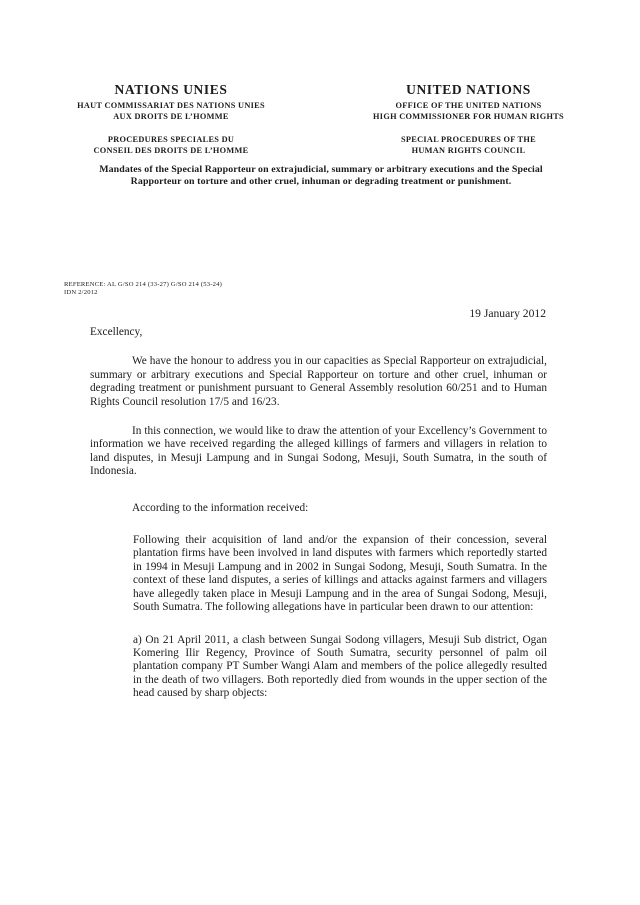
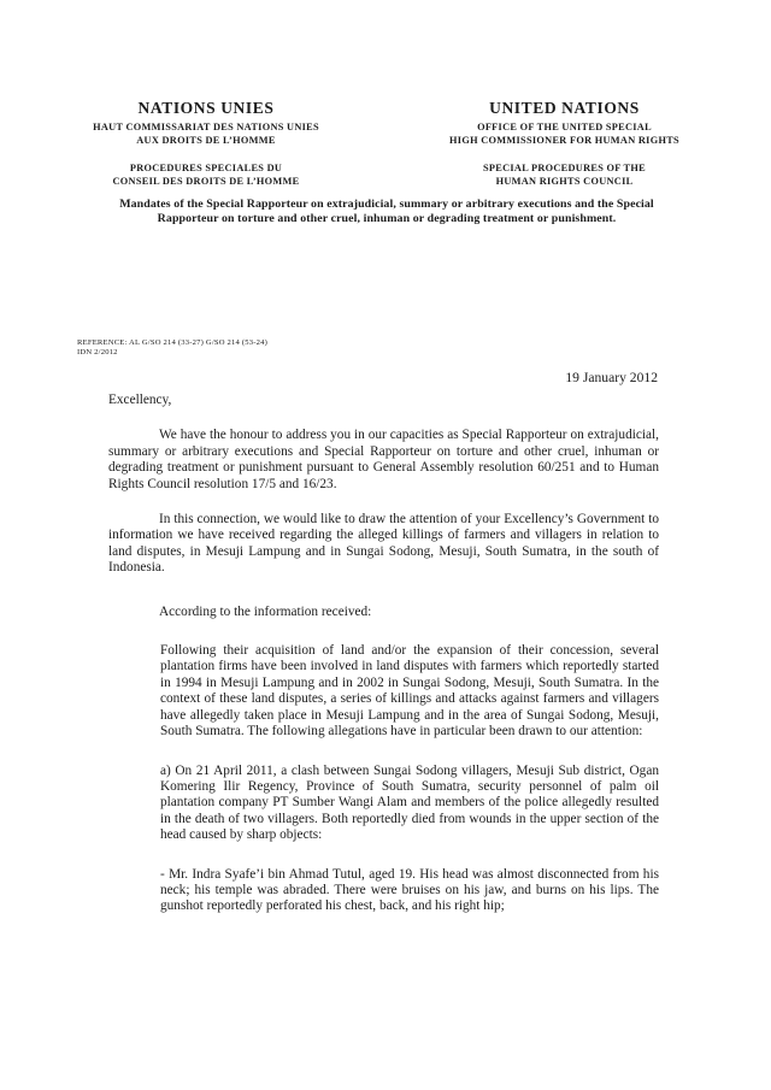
  NATIONS UNIES
  HAUT COMMISSARIAT DES NATIONS UNIES
  AUX DROITS DE L’HOMME
  PROCEDURES SPECIALES DU
  CONSEIL DES DROITS DE L’HOMME
  UNITED NATIONS
- OFFICE OF THE UNITED NATIONS
+ OFFICE OF THE UNITED SPECIAL
  HIGH COMMISSIONER FOR HUMAN RIGHTS
  SPECIAL PROCEDURES OF THE
  HUMAN RIGHTS COUNCIL
  Mandates of the Special Rapporteur on extrajudicial, summary or arbitrary executions and the Special Rapporteur on torture and other cruel, inhuman or degrading treatment or punishment.
  19 January 2012
  Excellency,
  We have the honour to address you in our capacities as Special Rapporteur on extrajudicial, summary or arbitrary executions and Special Rapporteur on torture and other cruel, inhuman or degrading treatment or punishment pursuant to General Assembly resolution 60/251 and to Human Rights Council resolution 17/5 and 16/23.
  In this connection, we would like to draw the attention of your Excellency’s Government to information we have received regarding the alleged killings of farmers and villagers in relation to land disputes, in Mesuji Lampung and in Sungai Sodong, Mesuji, South Sumatra, in the south of Indonesia.
  According to the information received:
  Following their acquisition of land and/or the expansion of their concession, several plantation firms have been involved in land disputes with farmers which reportedly started in 1994 in Mesuji Lampung and in 2002 in Sungai Sodong, Mesuji, South Sumatra. In the context of these land disputes, a series of killings and attacks against farmers and villagers have allegedly taken place in Mesuji Lampung and in the area of Sungai Sodong, Mesuji, South Sumatra. The following allegations have in particular been drawn to our attention:
  a) On 21 April 2011, a clash between Sungai Sodong villagers, Mesuji Sub district, Ogan Komering Ilir Regency, Province of South Sumatra, security personnel of palm oil plantation company PT Sumber Wangi Alam and members of the police allegedly resulted in the death of two villagers. Both reportedly died from wounds in the upper section of the head caused by sharp objects:
+ - Mr. Indra Syafe’i bin Ahmad Tutul, aged 19. His head was almost disconnected from his neck; his temple was abraded. There were bruises on his jaw, and burns on his lips. The gunshot reportedly perforated his chest, back, and his right hip;
